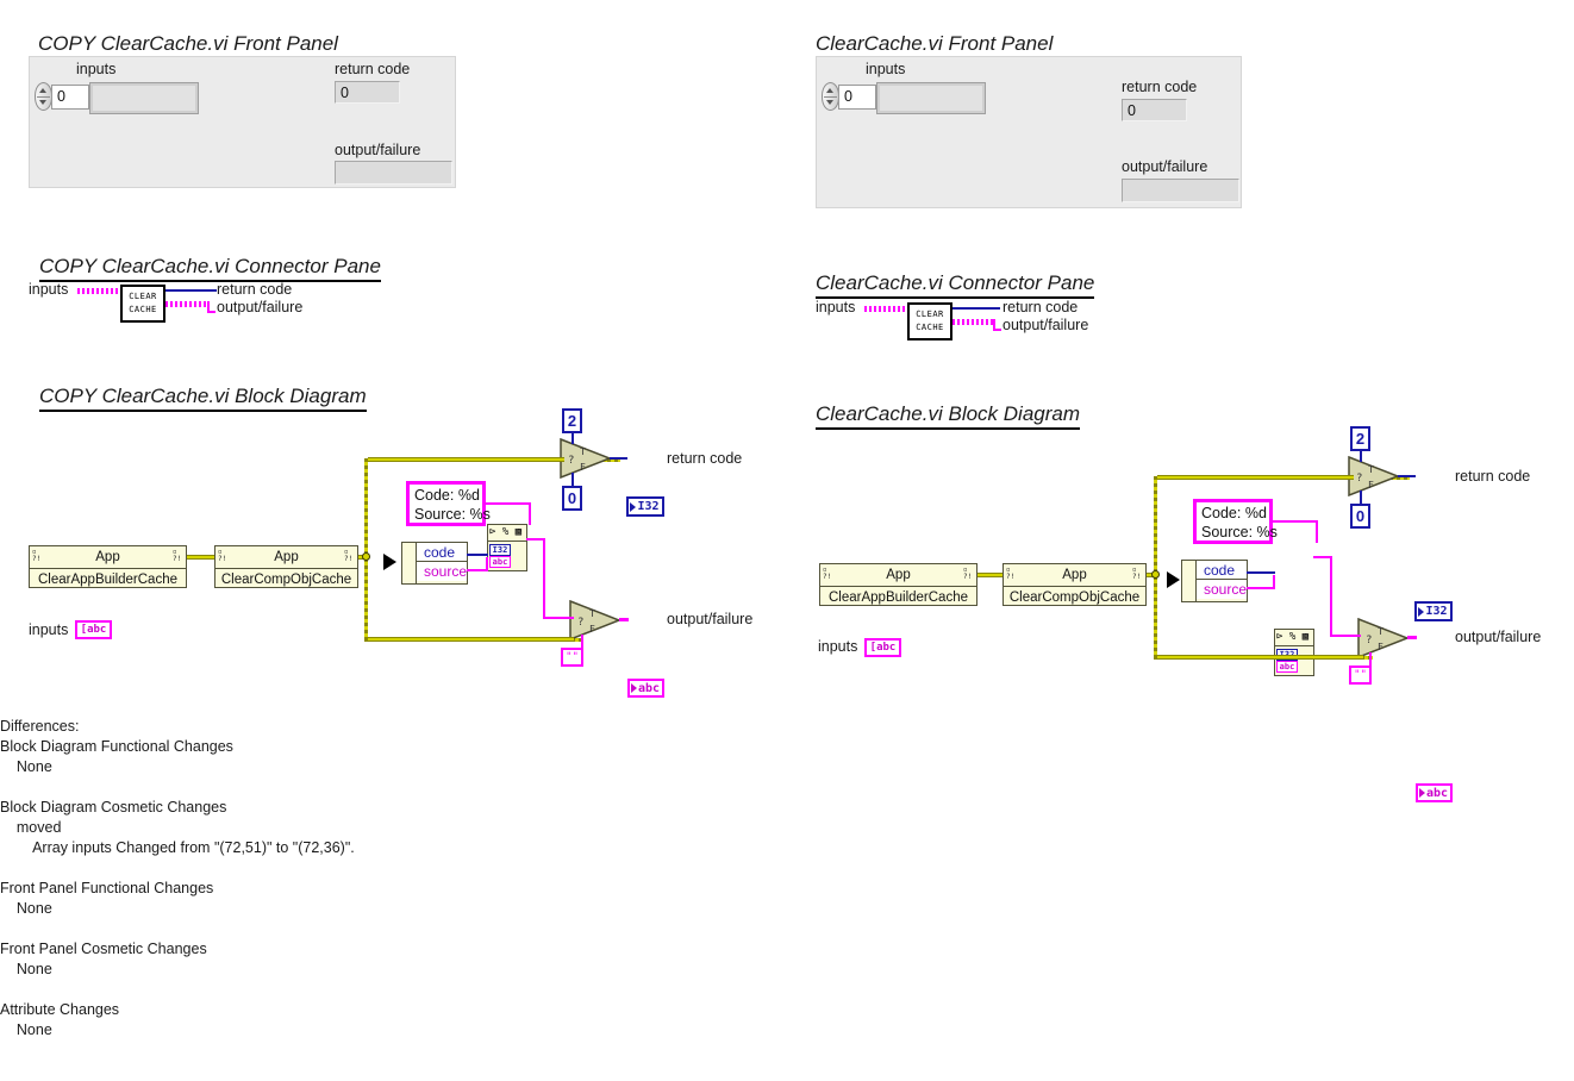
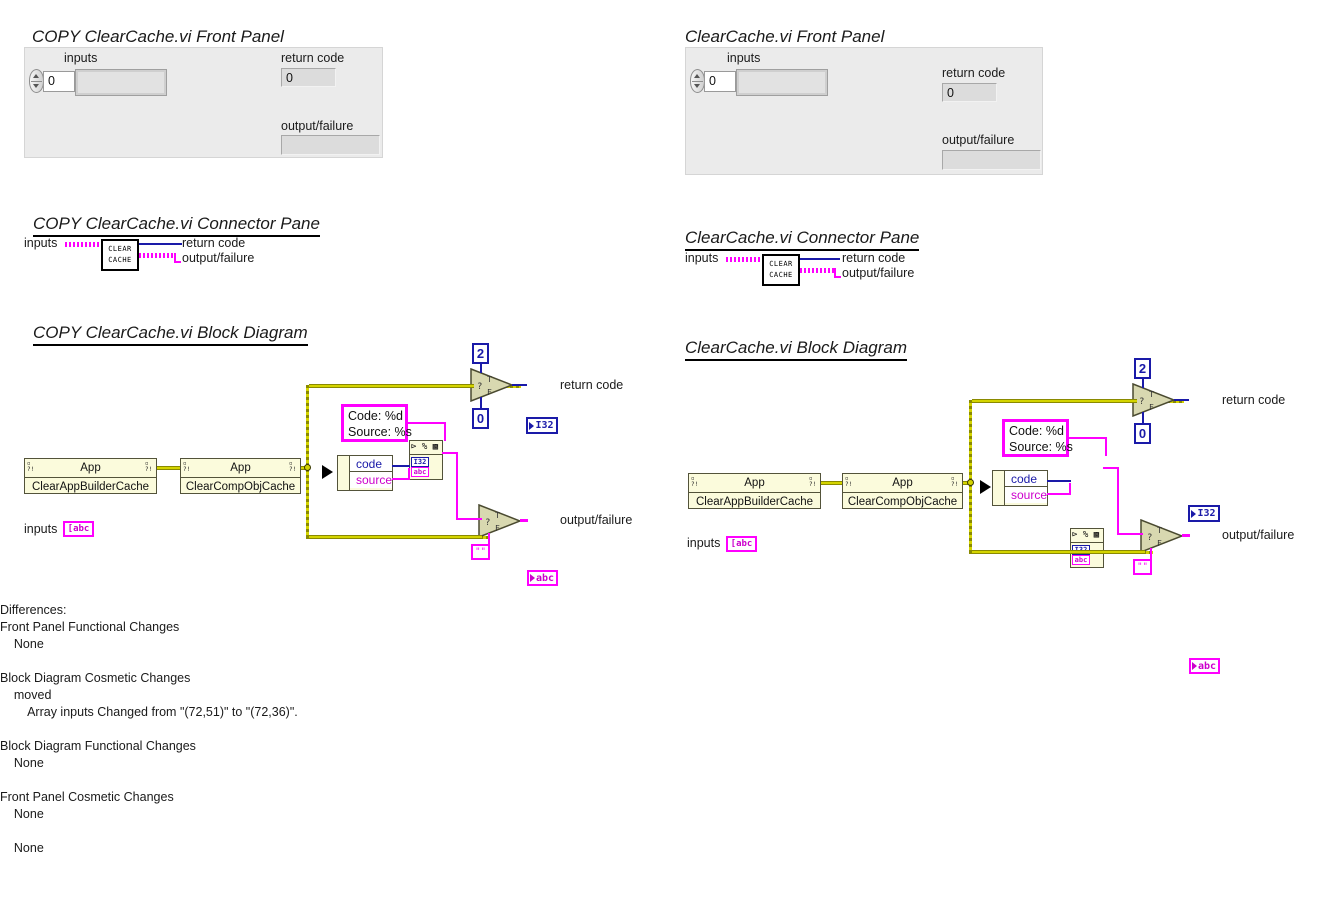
  COPY ClearCache.vi Front Panel
  inputs
  0
  return code
  0
  output/failure
  COPY ClearCache.vi Connector Pane
  inputs
  CLEAR
  CACHE
  return code
  output/failure
  COPY ClearCache.vi Block Diagram
  App
  ClearAppBuilderCache
  App
  ClearCompObjCache
  inputs
  [abc
  Code: %d
  Source: %s
  code
  source
  ⊳ % ▩
  I32
  abc
  2
  0
  ""
  ?
  T
  F
  ?
  T
  F
  I32
  return code
  abc
  output/failure
  ClearCache.vi Front Panel
  inputs
  0
  return code
  0
  output/failure
  ClearCache.vi Connector Pane
  inputs
  CLEAR
  CACHE
  return code
  output/failure
  ClearCache.vi Block Diagram
  App
  ClearAppBuilderCache
  App
  ClearCompObjCache
  inputs
  [abc
  Code: %d
  Source: %s
  code
  source
  ⊳ % ▩
  abc
  2
  0
  ""
  ?
  T
  F
  ?
  T
  F
  I32
  return code
  abc
  output/failure
  Differences:
- Block Diagram Functional Changes
+ Front Panel Functional Changes
  None
  Block Diagram Cosmetic Changes
  moved
  Array inputs Changed from "(72,51)" to "(72,36)".
- Front Panel Functional Changes
+ Block Diagram Functional Changes
  None
  Front Panel Cosmetic Changes
  None
- Attribute Changes
  None
